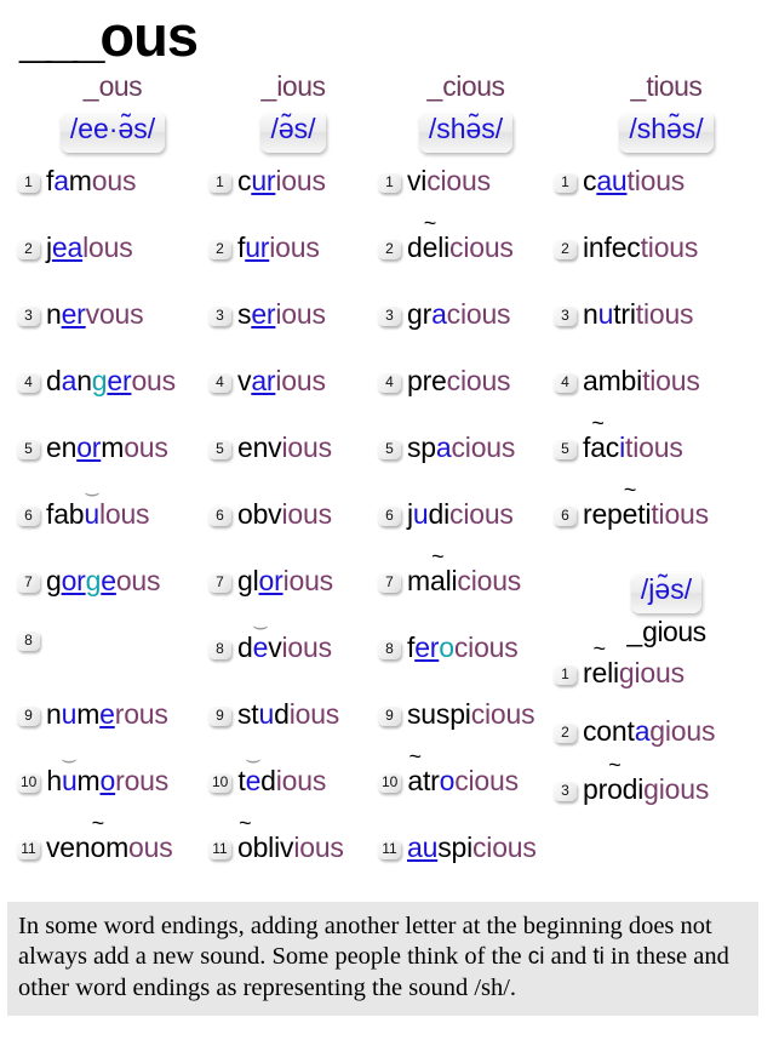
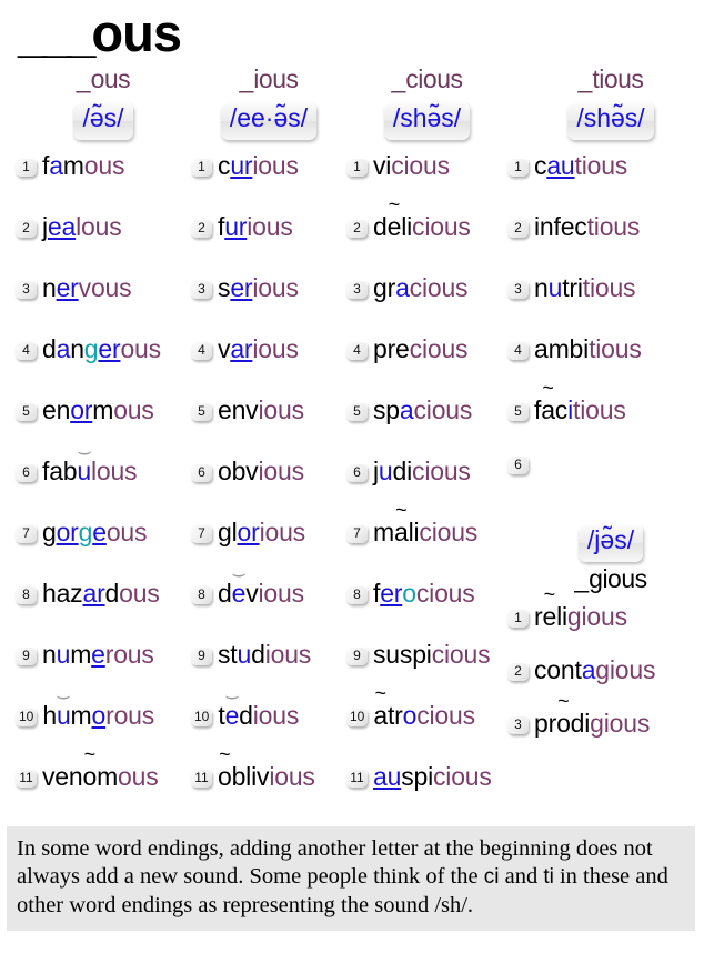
  ___ous
  _ous
- /ee·ə̃s/
+ /ə̃s/
  1
  famous
  2
  jealous
  3
  nervous
  4
  dangerous
  5
  enormous
  6
  fabulous
  7
  gorgeous
  8
+ hazardous
  9
  numerous
  10
  humorous
  11
  venomous
  _ious
- /ə̃s/
+ /ee·ə̃s/
  1
  curious
  2
  furious
  3
  serious
  4
  various
  5
  envious
  6
  obvious
  7
  glorious
  8
  devious
  9
  studious
  10
  tedious
  11
  oblivious
  _cious
  /shə̃s/
  1
  vicious
  2
  delicious
  3
  gracious
  4
  precious
  5
  spacious
  6
  judicious
  7
  malicious
  8
  ferocious
  9
  suspicious
  10
  atrocious
  11
  auspicious
  _tious
  /shə̃s/
  1
  cautious
  2
  infectious
  3
  nutritious
  4
  ambitious
  5
  facitious
  6
- repetitious
  /jə̃s/
  _gious
  1
  religious
  2
  contagious
  3
  prodigious
  In some word endings, adding another letter at the beginning does not always add a new sound. Some people think of the ci and ti in these and other word endings as representing the sound /sh/.
